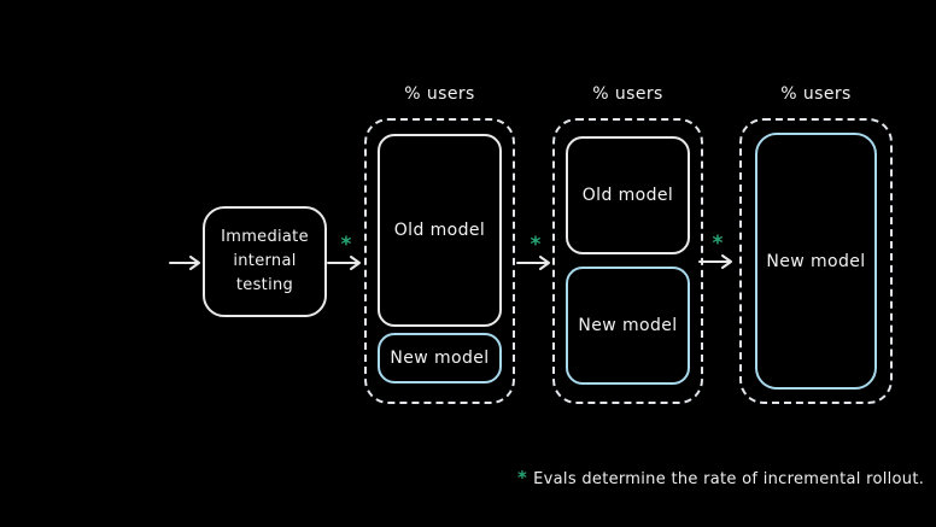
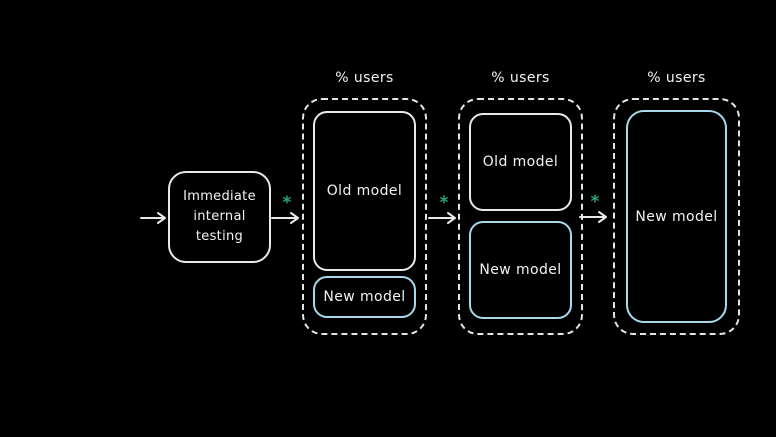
  Immediate
  internal
  testing
  *
  % users
  Old model
  New model
  *
  % users
  Old model
  New model
  *
  % users
  New model
- * Evals determine the rate of incremental rollout.
